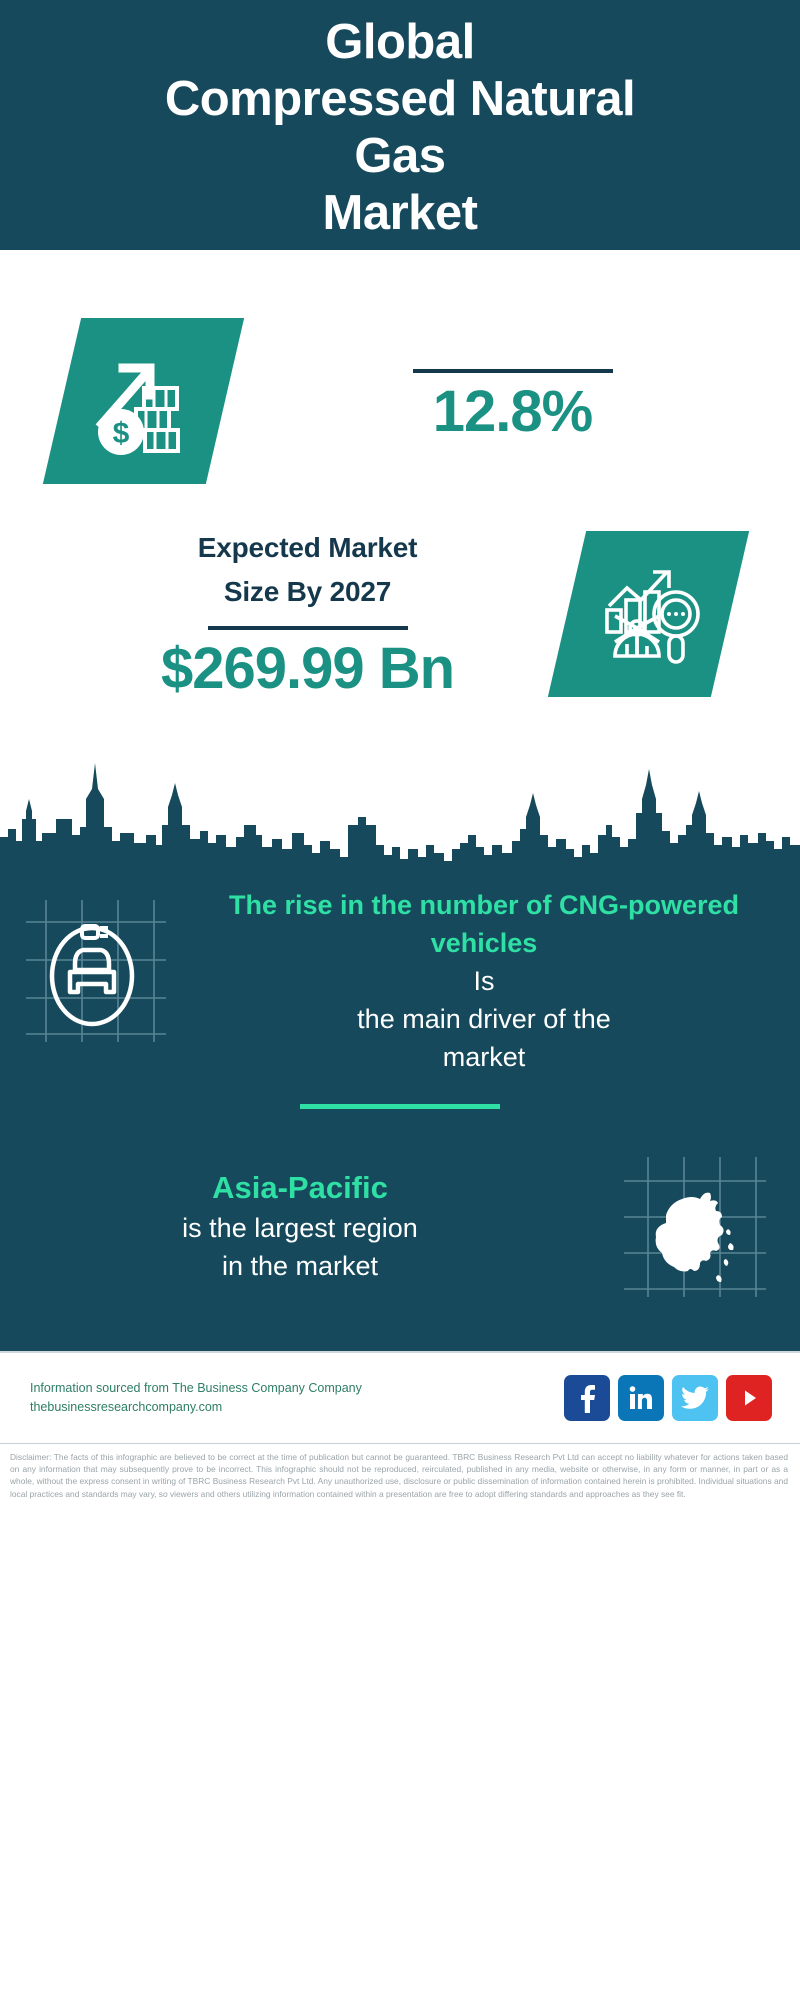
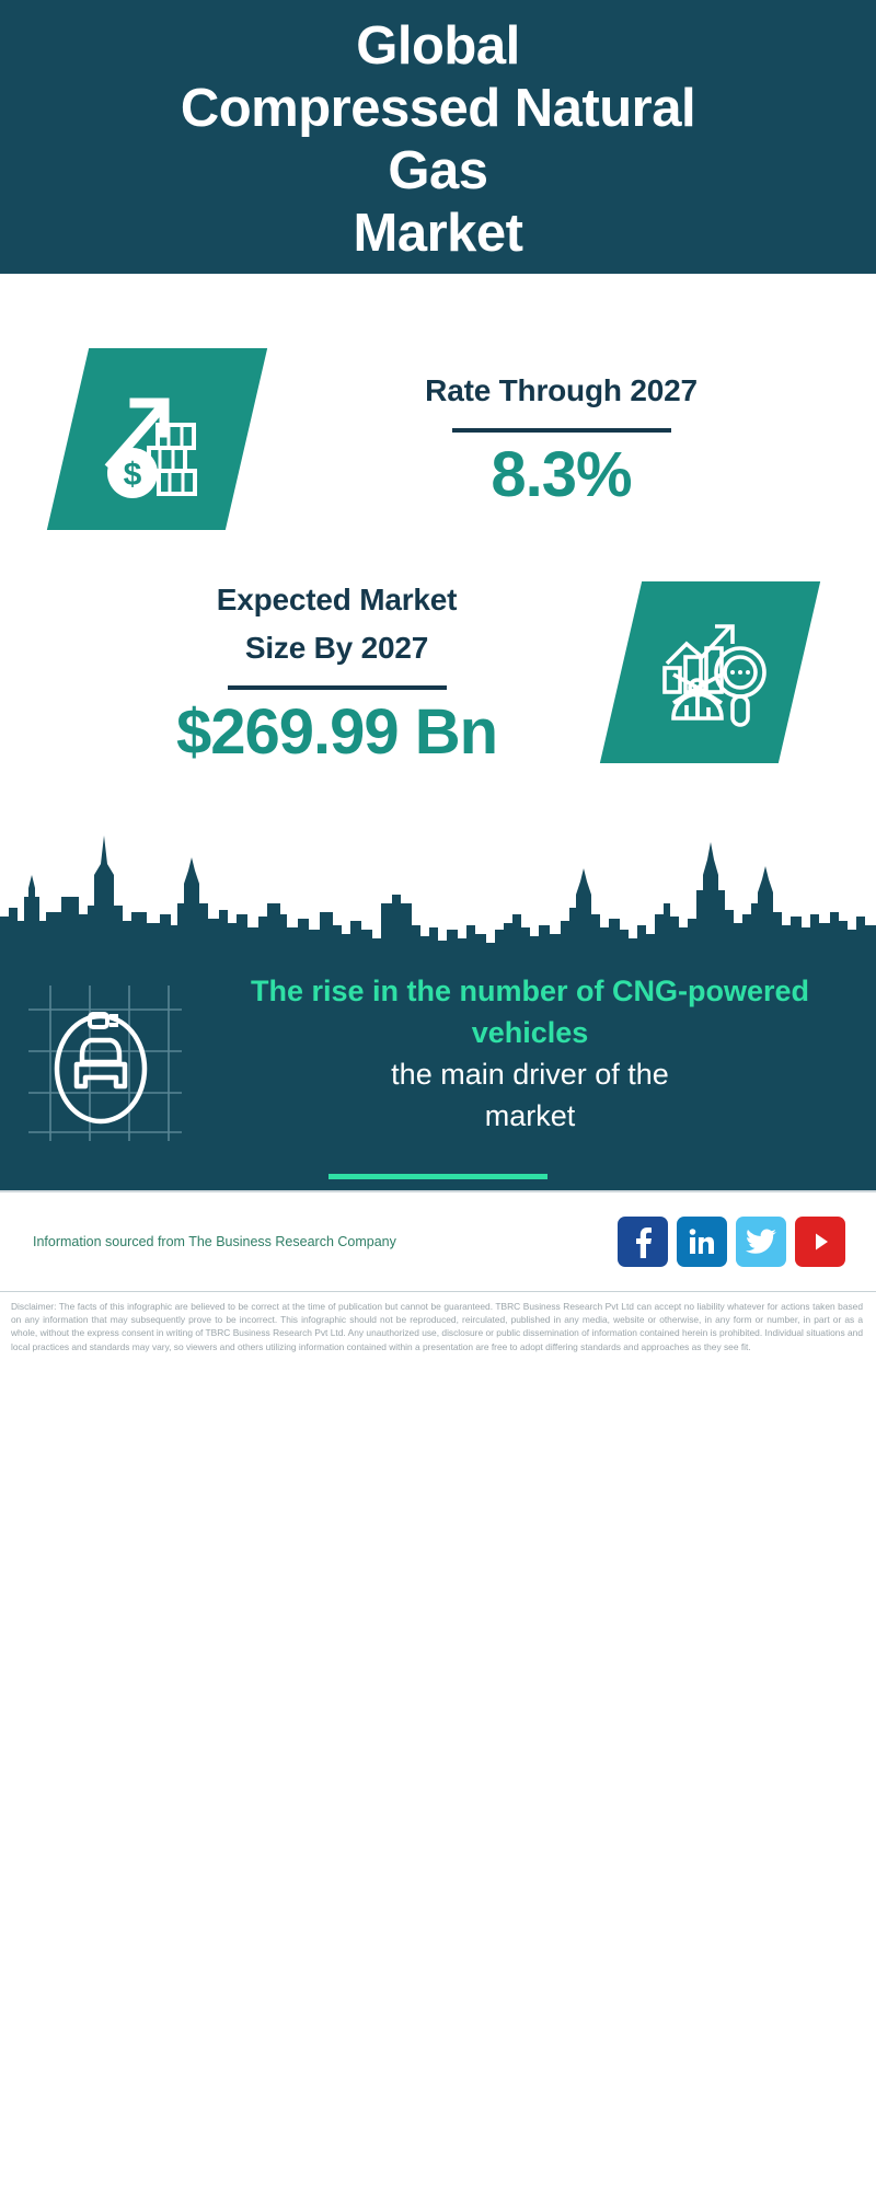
  Global
  Compressed Natural
  Gas
  Market
+ Rate Through 2027
- 12.8%
+ 8.3%
  Expected Market
  Size By 2027
  $269.99 Bn
  The rise in the number of CNG-powered vehicles
- Is
  the main driver of the
  market
- Asia-Pacific
- is the largest region
- in the market
- Information sourced from The Business Company Company
+ Information sourced from The Business Research Company
- thebusinessresearchcompany.com
- Disclaimer: The facts of this infographic are believed to be correct at the time of publication but cannot be guaranteed. TBRC Business Research Pvt Ltd can accept no liability whatever for actions taken based on any information that may subsequently prove to be incorrect. This infographic should not be reproduced, reirculated, published in any media, website or otherwise, in any form or manner, in part or as a whole, without the express consent in writing of TBRC Business Research Pvt Ltd. Any unauthorized use, disclosure or public dissemination of information contained herein is prohibited. Individual situations and local practices and standards may vary, so viewers and others utilizing information contained within a presentation are free to adopt differing standards and approaches as they see fit.
+ Disclaimer: The facts of this infographic are believed to be correct at the time of publication but cannot be guaranteed. TBRC Business Research Pvt Ltd can accept no liability whatever for actions taken based on any information that may subsequently prove to be incorrect. This infographic should not be reproduced, reirculated, published in any media, website or otherwise, in any form or number, in part or as a whole, without the express consent in writing of TBRC Business Research Pvt Ltd. Any unauthorized use, disclosure or public dissemination of information contained herein is prohibited. Individual situations and local practices and standards may vary, so viewers and others utilizing information contained within a presentation are free to adopt differing standards and approaches as they see fit.
